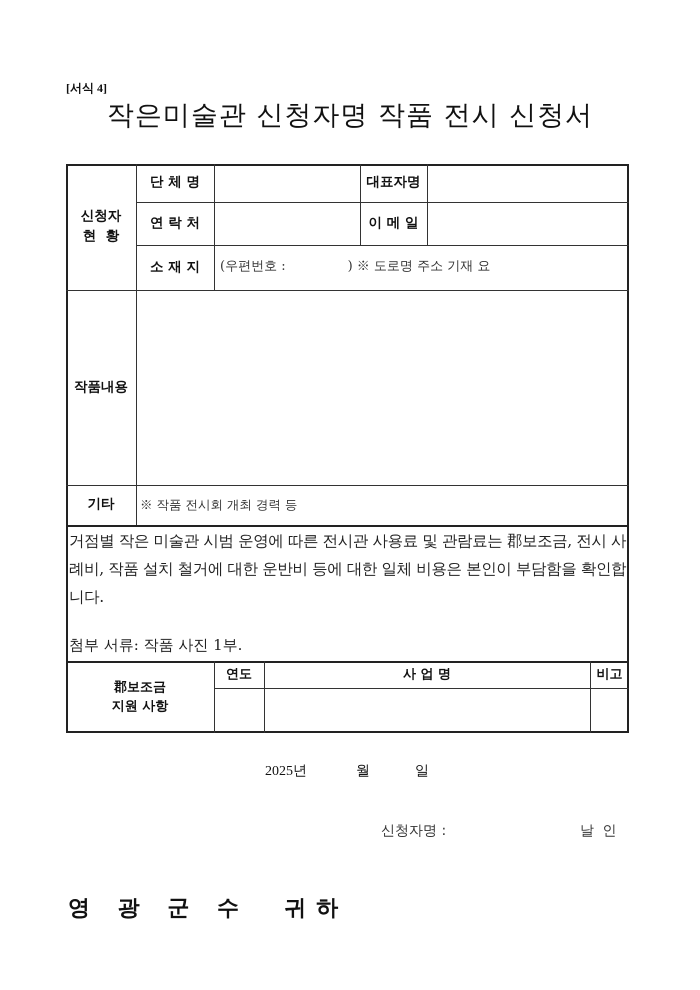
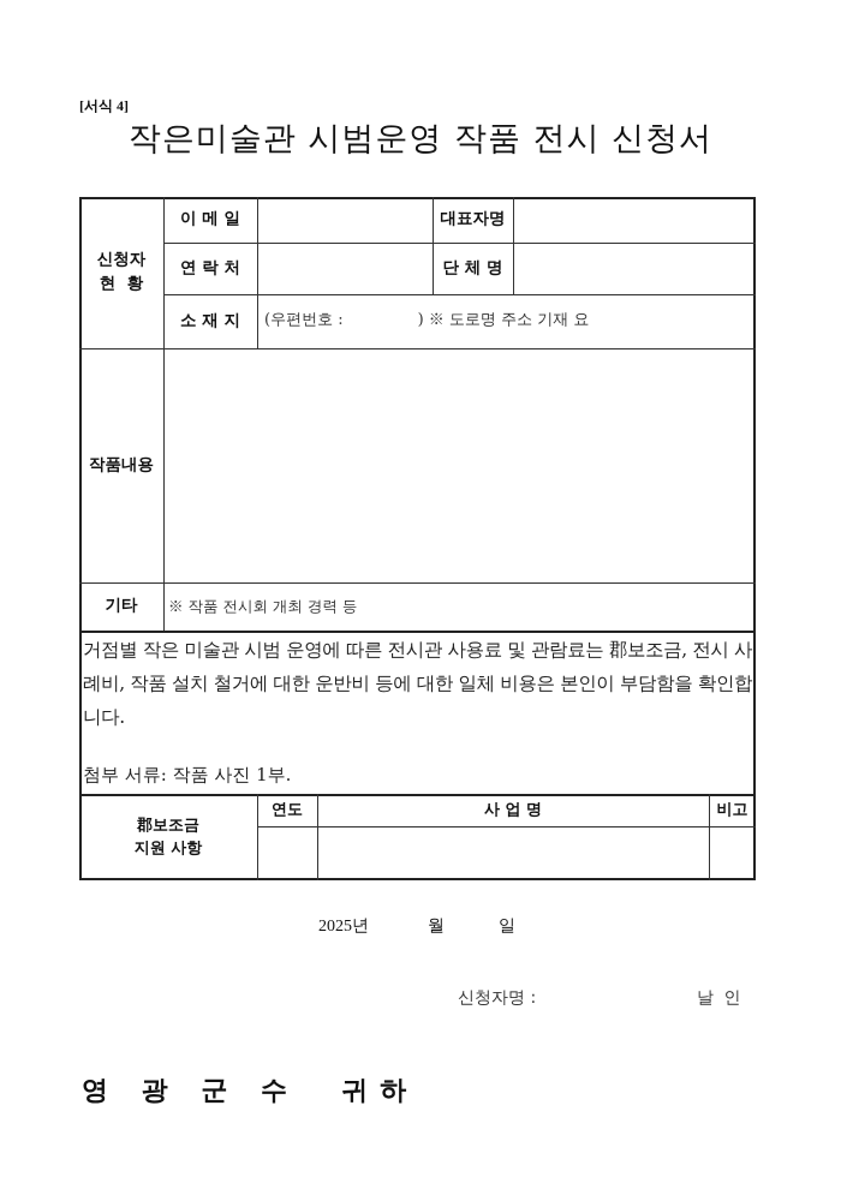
  [서식 4]
- 작은미술관 신청자명 작품 전시 신청서
+ 작은미술관 시범운영 작품 전시 신청서
  신청자
  현 황
- 단 체 명
+ 이 메 일
  대표자명
  연 락 처
- 이 메 일
+ 단 체 명
  소 재 지
  (우편번호 :
  ) ※ 도로명 주소 기재 요
  작품내용
  기타
  ※ 작품 전시회 개최 경력 등
  거점별 작은 미술관 시범 운영에 따른 전시관 사용료 및 관람료는 郡보조금, 전시 사례비, 작품 설치 철거에 대한 운반비 등에 대한 일체 비용은 본인이 부담함을 확인합니다.
  첨부 서류: 작품 사진 1부.
  郡보조금
  지원 사항
  연도
  사 업 명
  비고
  2025년
  월
  일
  신청자명 :
  날 인
  영 광 군 수 귀하
